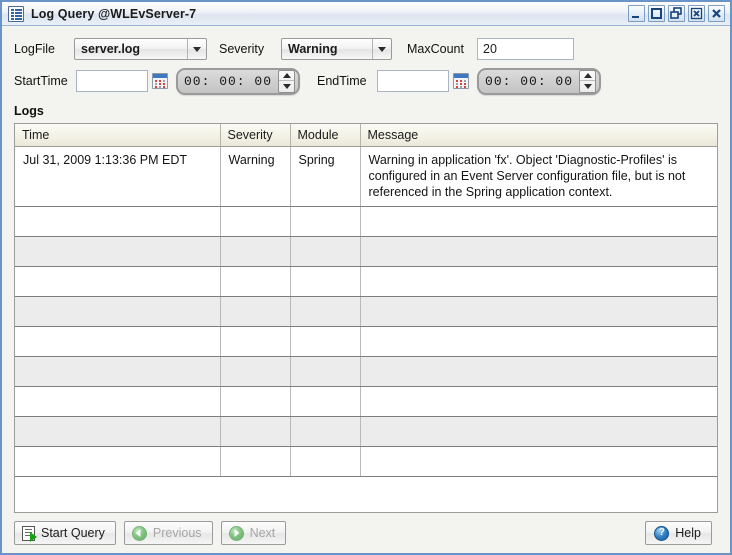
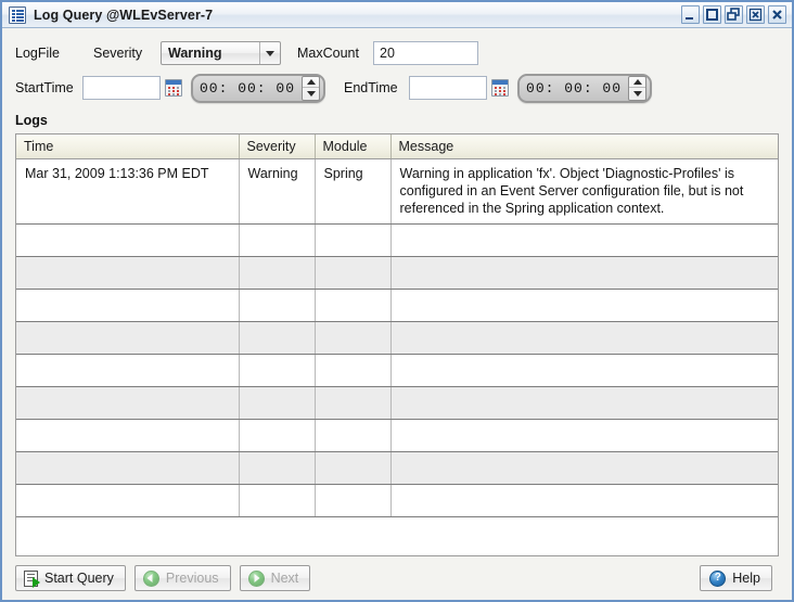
  Log Query @WLEvServer-7
  LogFile
- server.log
  Severity
  Warning
  MaxCount
  20
  StartTime
  00: 00: 00
  EndTime
  00: 00: 00
  Logs
  Time	Severity	Module	Message
- Jul 31, 2009 1:13:36 PM EDT	Warning	Spring	Warning in application 'fx'. Object 'Diagnostic-Profiles' is configured in an Event Server configuration file, but is not referenced in the Spring application context.
+ Mar 31, 2009 1:13:36 PM EDT	Warning	Spring	Warning in application 'fx'. Object 'Diagnostic-Profiles' is configured in an Event Server configuration file, but is not referenced in the Spring application context.
  Start Query
  Previous
  Next
  ?
  Help
